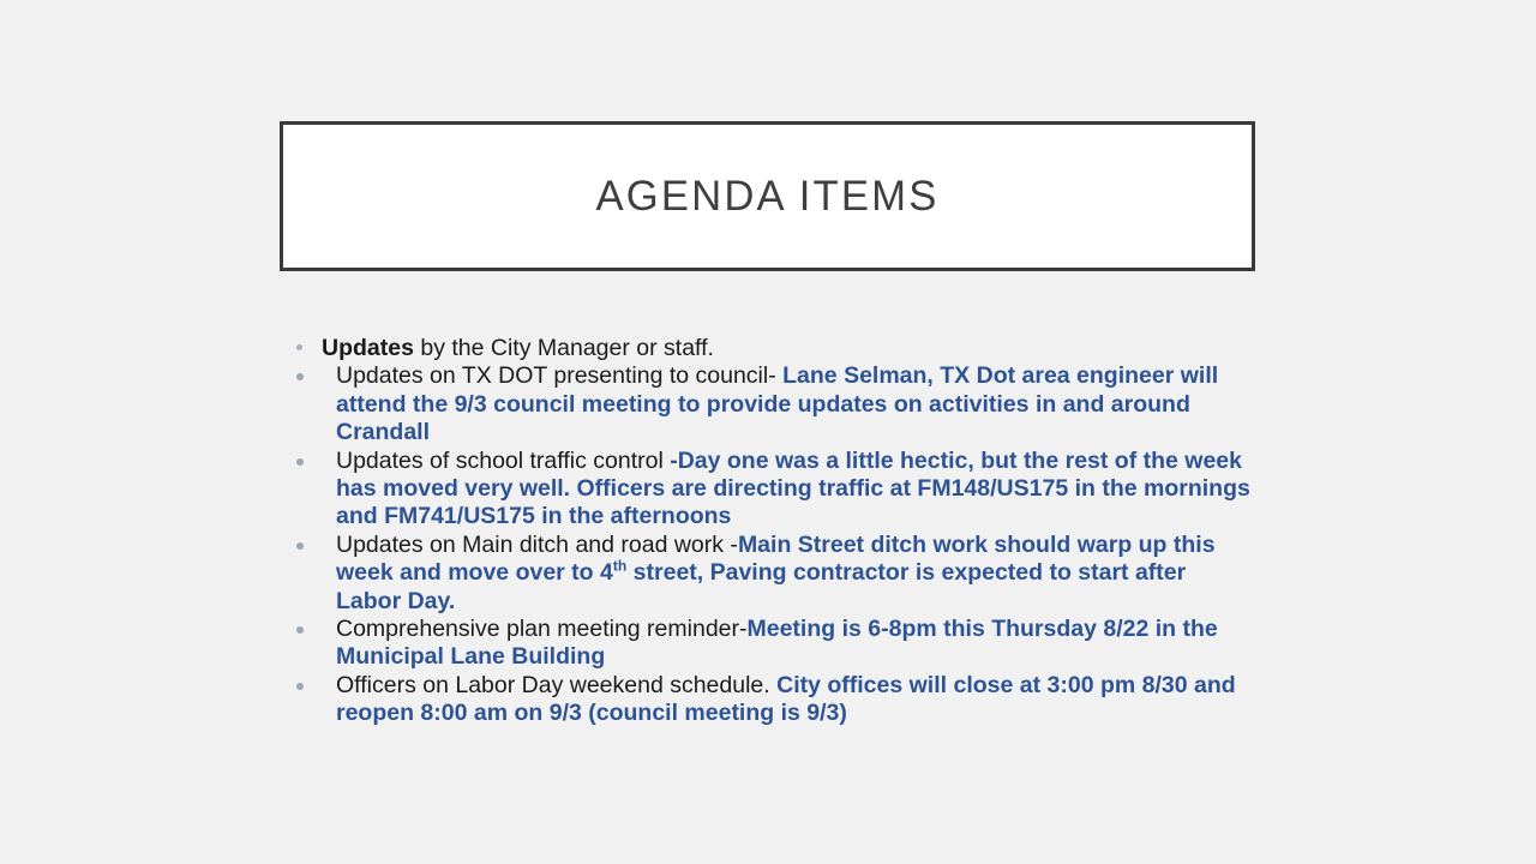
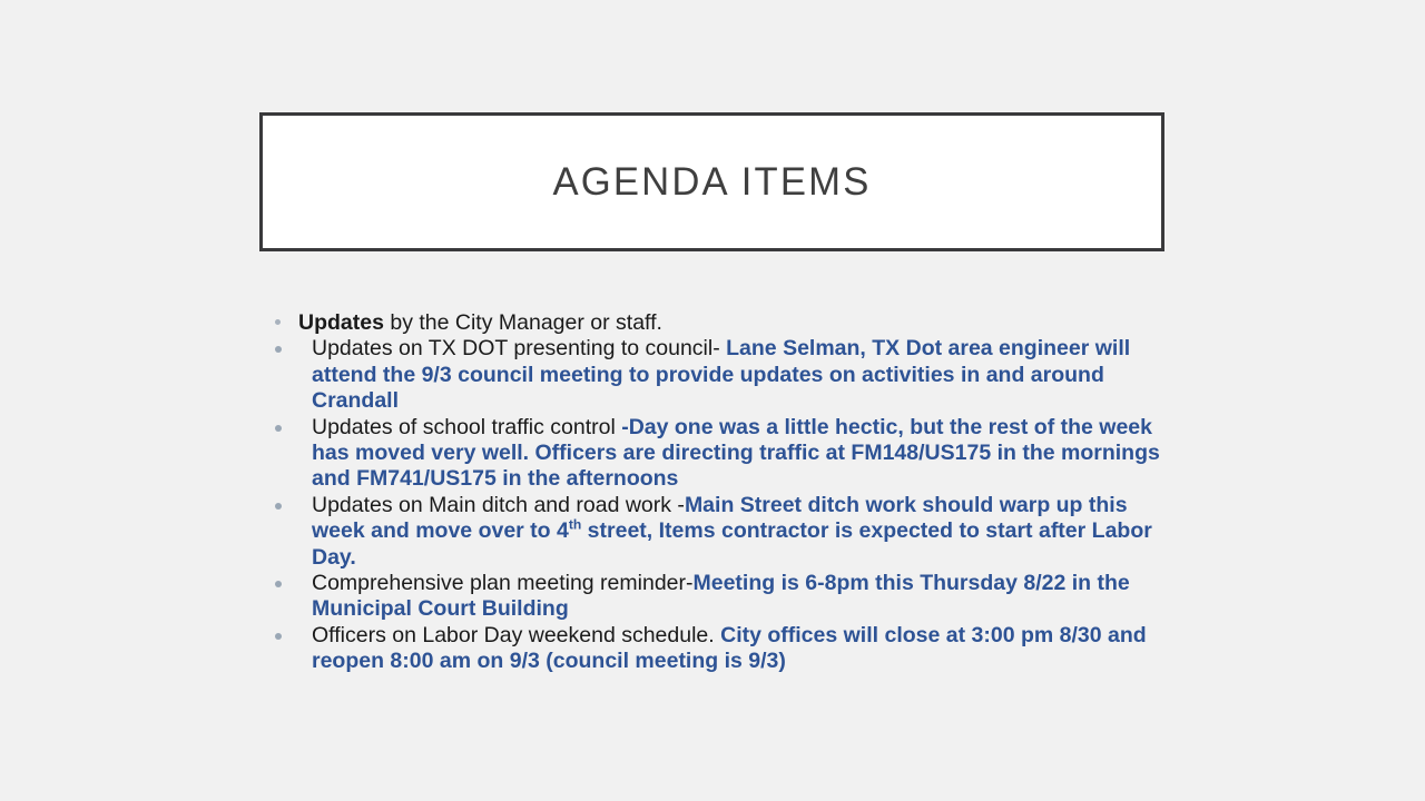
  AGENDA ITEMS
  Updates by the City Manager or staff.
  Updates on TX DOT presenting to council- Lane Selman, TX Dot area engineer will attend the 9/3 council meeting to provide updates on activities in and around Crandall
  Updates of school traffic control -Day one was a little hectic, but the rest of the week has moved very well. Officers are directing traffic at FM148/US175 in the mornings and FM741/US175 in the afternoons
- Updates on Main ditch and road work -Main Street ditch work should warp up this week and move over to 4th street, Paving contractor is expected to start after Labor Day.
+ Updates on Main ditch and road work -Main Street ditch work should warp up this week and move over to 4th street, Items contractor is expected to start after Labor Day.
- Comprehensive plan meeting reminder-Meeting is 6-8pm this Thursday 8/22 in the Municipal Lane Building
+ Comprehensive plan meeting reminder-Meeting is 6-8pm this Thursday 8/22 in the Municipal Court Building
  Officers on Labor Day weekend schedule. City offices will close at 3:00 pm 8/30 and reopen 8:00 am on 9/3 (council meeting is 9/3)
